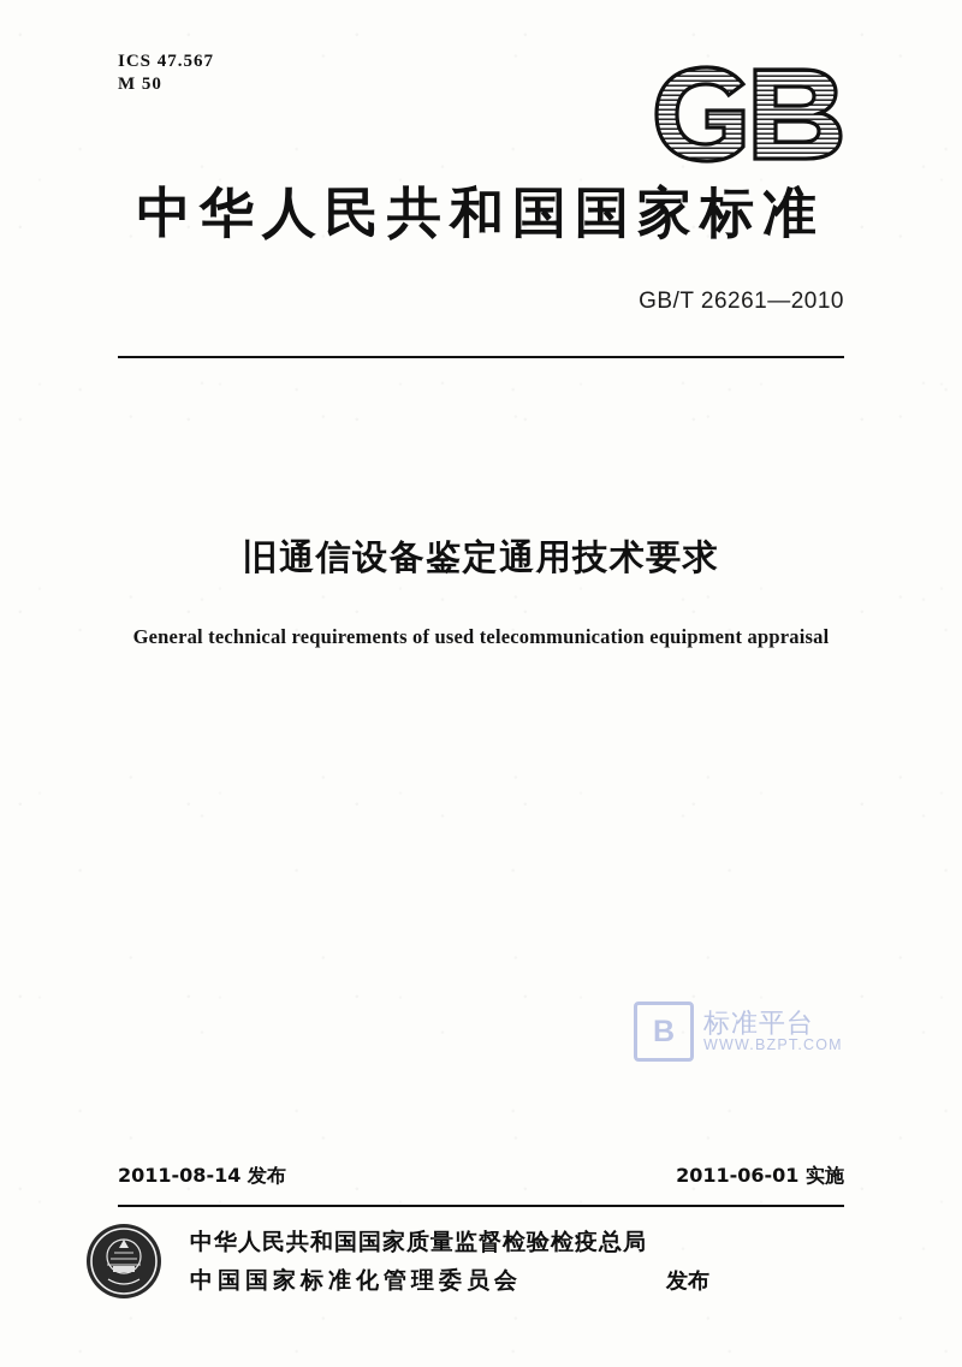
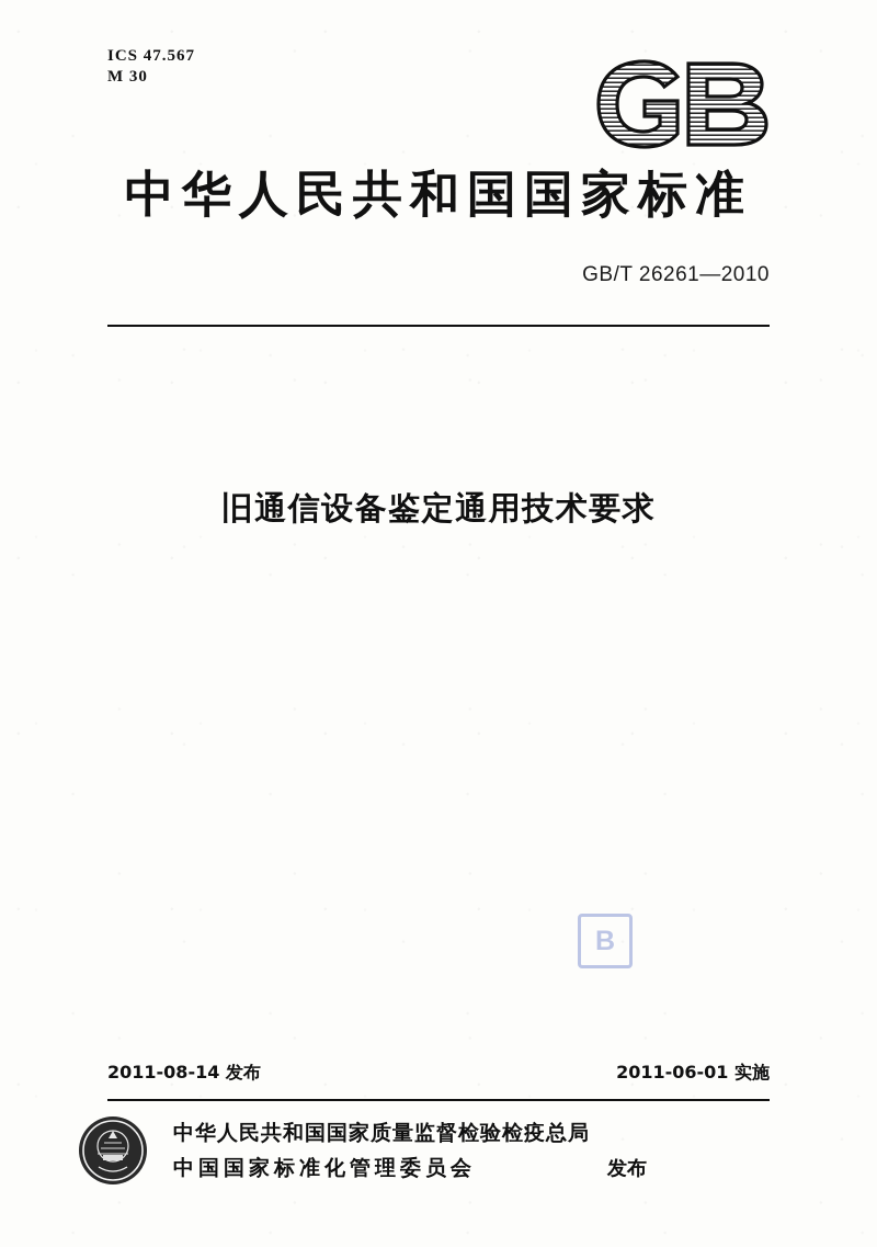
  ICS 47.567
- M 50
+ M 30
  中华人民共和国国家标准
  GB/T 26261—2010
  旧通信设备鉴定通用技术要求
- General technical requirements of used telecommunication equipment appraisal
  B
- 标准平台
- WWW.BZPT.COM
  2011-08-14 发布
  2011-06-01 实施
  中华人民共和国国家质量监督检验检疫总局
  中国国家标准化管理委员会
  发布
